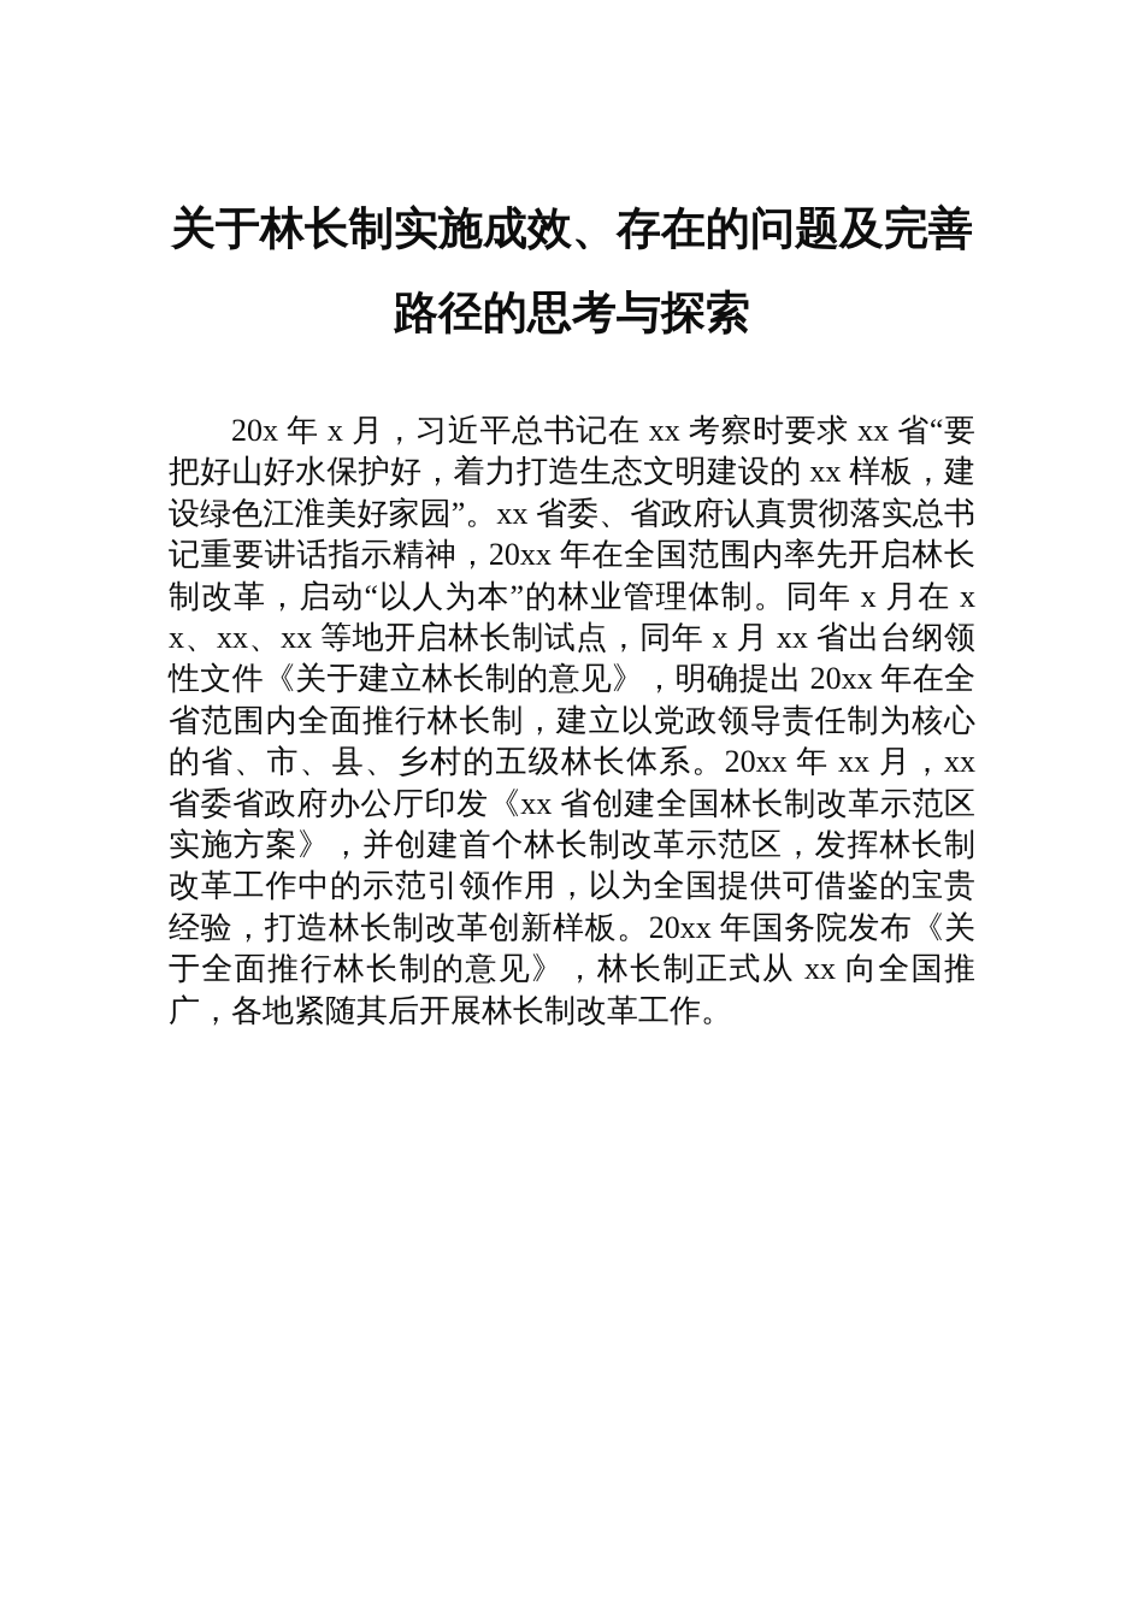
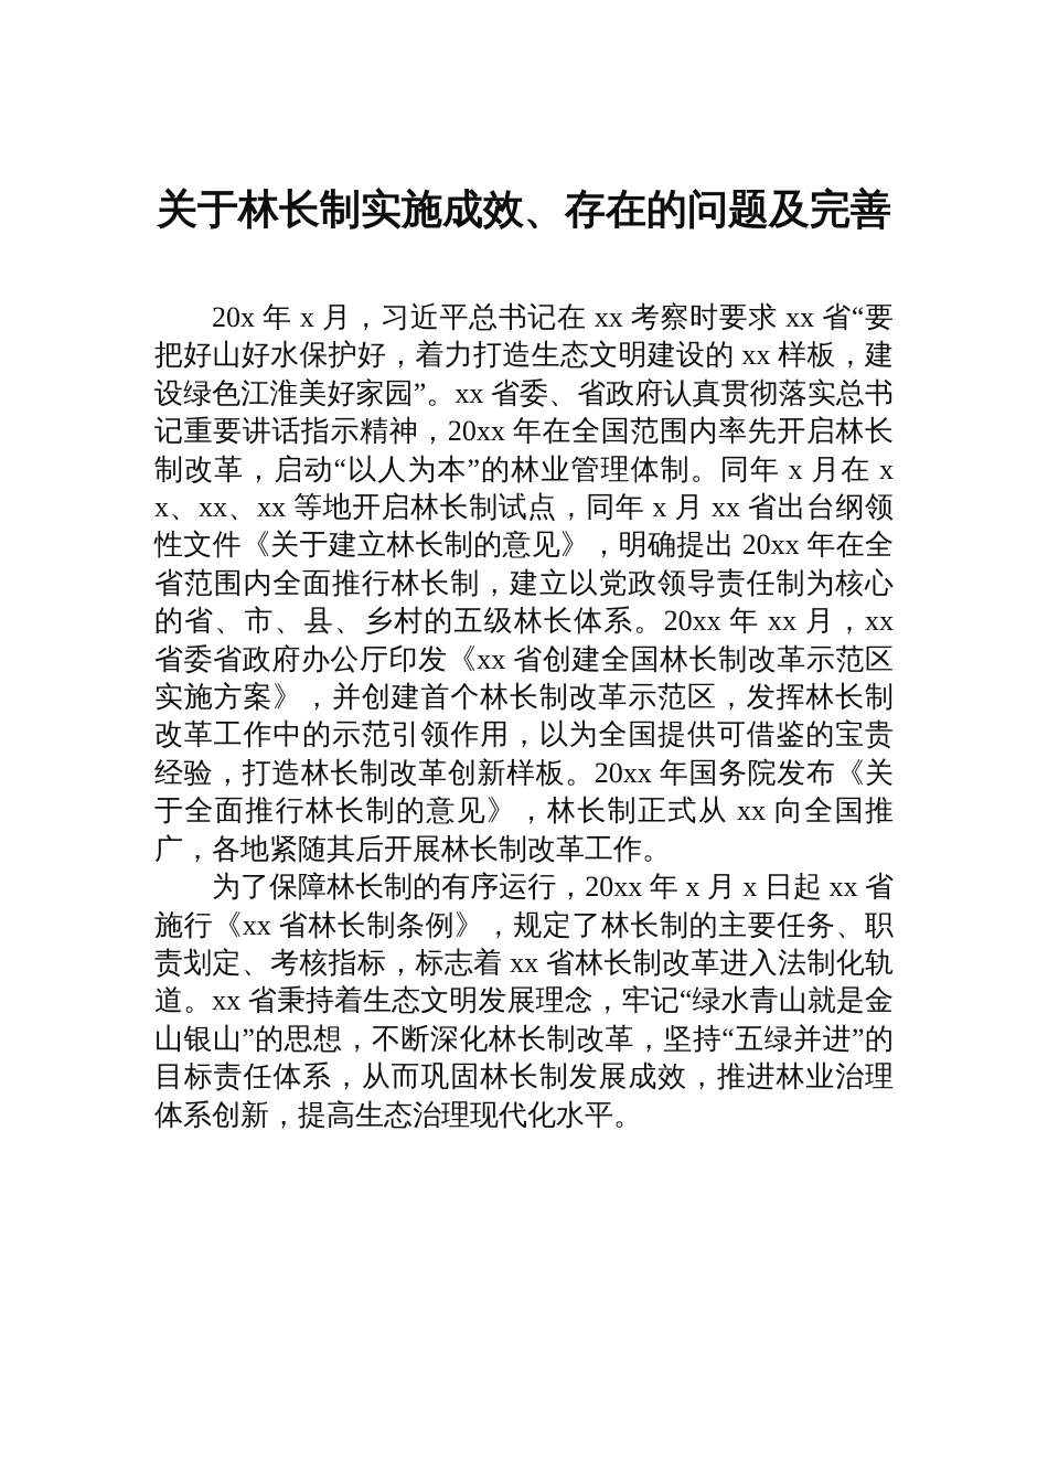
  关于林长制实施成效、存在的问题及完善
- 路径的思考与探索
  20x 年 x 月，习近平总书记在 xx 考察时要求 xx 省“要把好山好水保护好，着力打造生态文明建设的 xx 样板，建设绿色江淮美好家园”。xx 省委、省政府认真贯彻落实总书记重要讲话指示精神，20xx 年在全国范围内率先开启林长制改革，启动“以人为本”的林业管理体制。同年 x 月在 xx、xx、xx 等地开启林长制试点，同年 x 月 xx 省出台纲领性文件《关于建立林长制的意见》，明确提出 20xx 年在全省范围内全面推行林长制，建立以党政领导责任制为核心的省、市、县、乡村的五级林长体系。20xx 年 xx 月，xx 省委省政府办公厅印发《xx 省创建全国林长制改革示范区实施方案》，并创建首个林长制改革示范区，发挥林长制改革工作中的示范引领作用，以为全国提供可借鉴的宝贵经验，打造林长制改革创新样板。20xx 年国务院发布《关于全面推行林长制的意见》，林长制正式从 xx 向全国推广，各地紧随其后开展林长制改革工作。
+ 为了保障林长制的有序运行，20xx 年 x 月 x 日起 xx 省施行《xx 省林长制条例》，规定了林长制的主要任务、职责划定、考核指标，标志着 xx 省林长制改革进入法制化轨道。xx 省秉持着生态文明发展理念，牢记“绿水青山就是金山银山”的思想，不断深化林长制改革，坚持“五绿并进”的目标责任体系，从而巩固林长制发展成效，推进林业治理体系创新，提高生态治理现代化水平。
